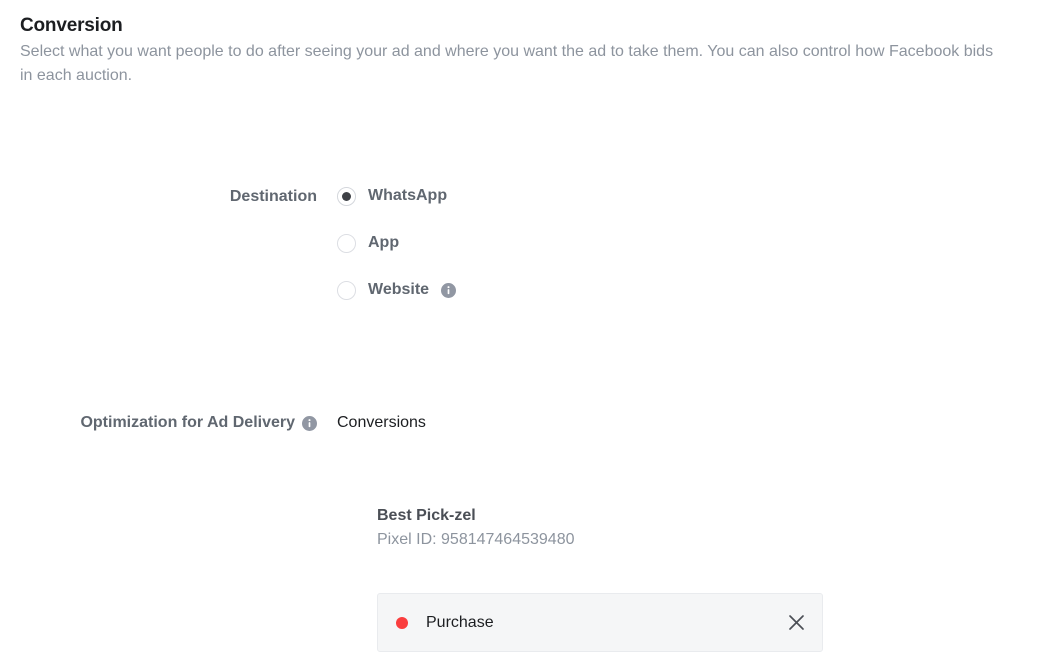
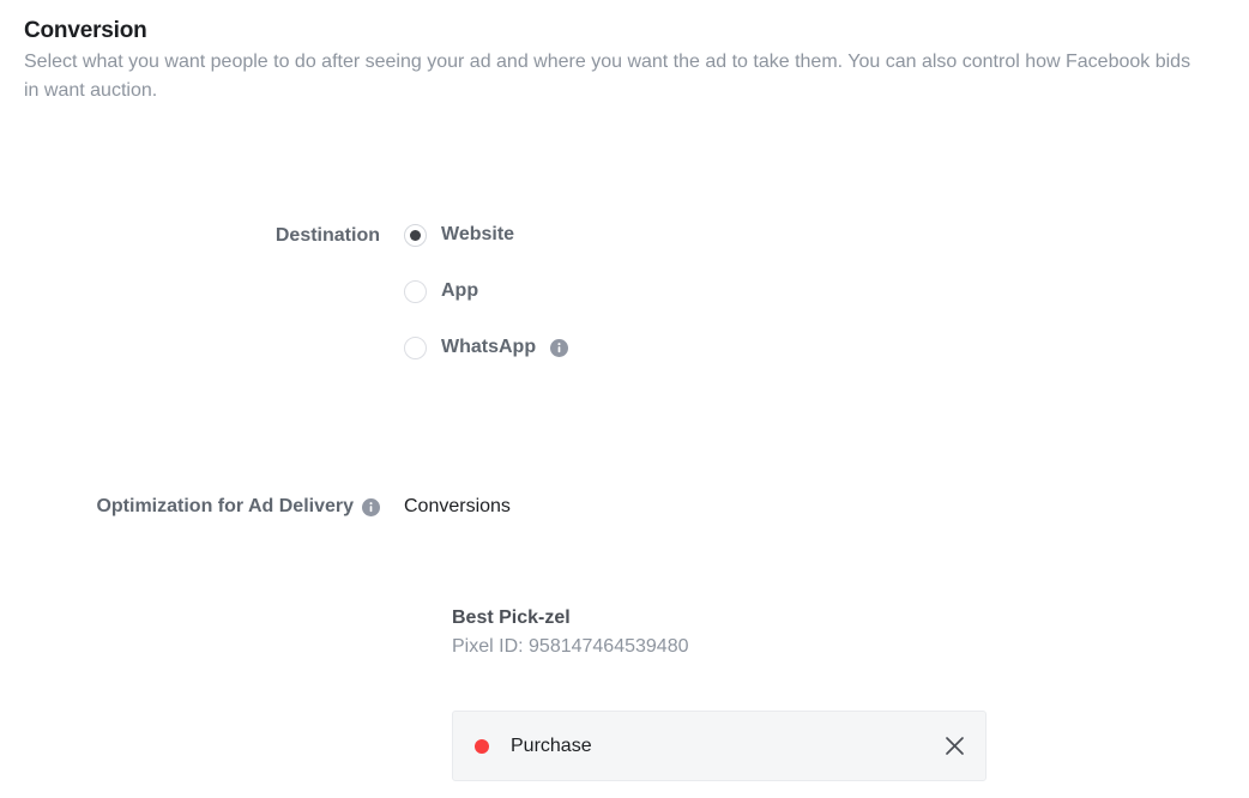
  Conversion
- Select what you want people to do after seeing your ad and where you want the ad to take them. You can also control how Facebook bids in each auction.
+ Select what you want people to do after seeing your ad and where you want the ad to take them. You can also control how Facebook bids in want auction.
  Destination
- WhatsApp
+ Website
  App
- Website
+ WhatsApp
  Optimization for Ad Delivery
  Conversions
  Best Pick-zel
  Pixel ID: 958147464539480
  Purchase
